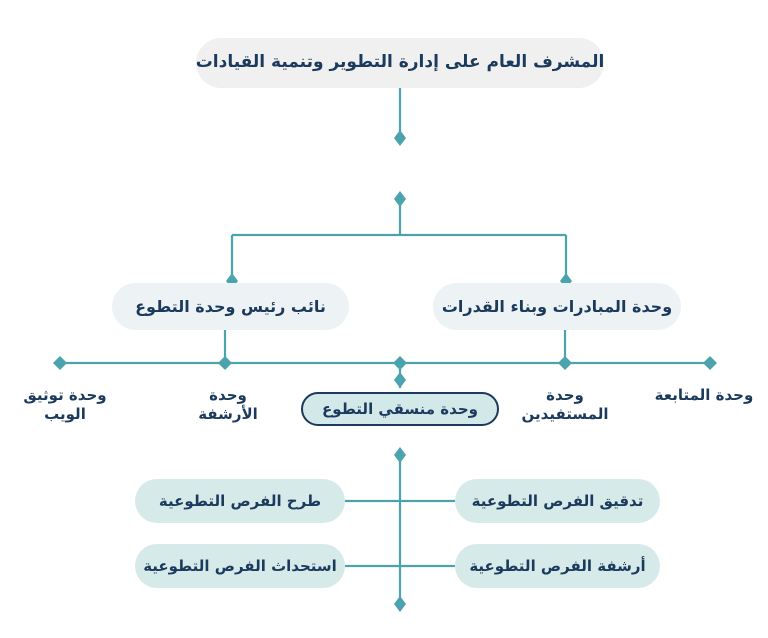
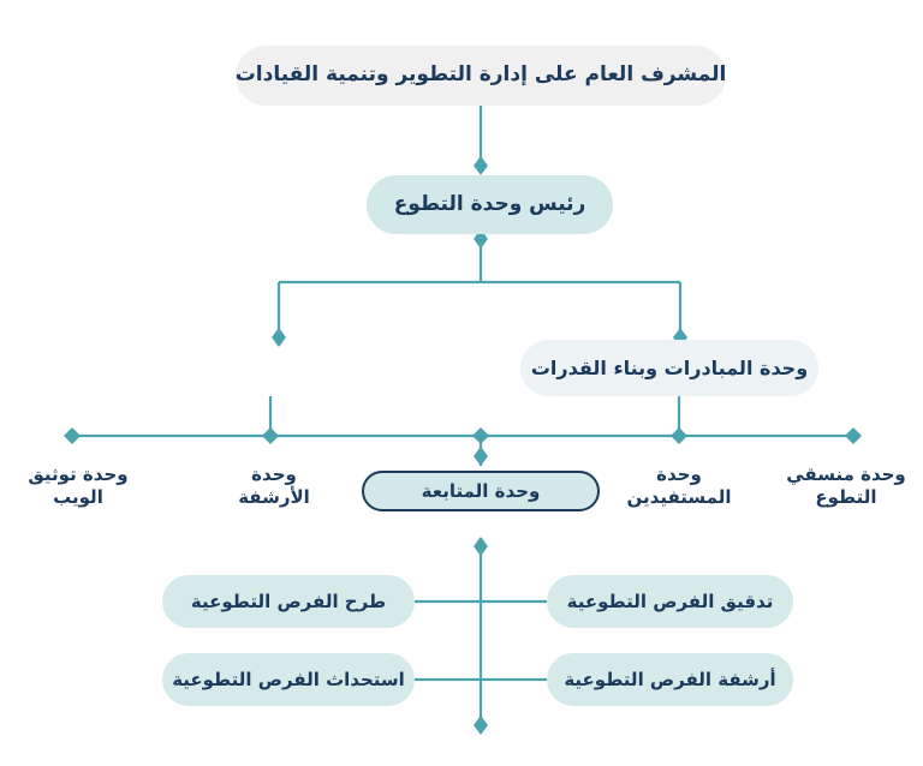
  المشرف العام على إدارة التطوير وتنمية القيادات
+ رئيس وحدة التطوع
  وحدة المبادرات وبناء القدرات
- نائب رئيس وحدة التطوع
- وحدة المتابعة
+ وحدة منسقي التطوع
  وحدة
  المستفيدين
- وحدة منسقي التطوع
+ وحدة المتابعة
  وحدة
  الأرشفة
  وحدة توثيق
  الويب
  تدقيق الفرص التطوعية
  طرح الفرص التطوعية
  أرشفة الفرص التطوعية
  استحداث الفرص التطوعية
